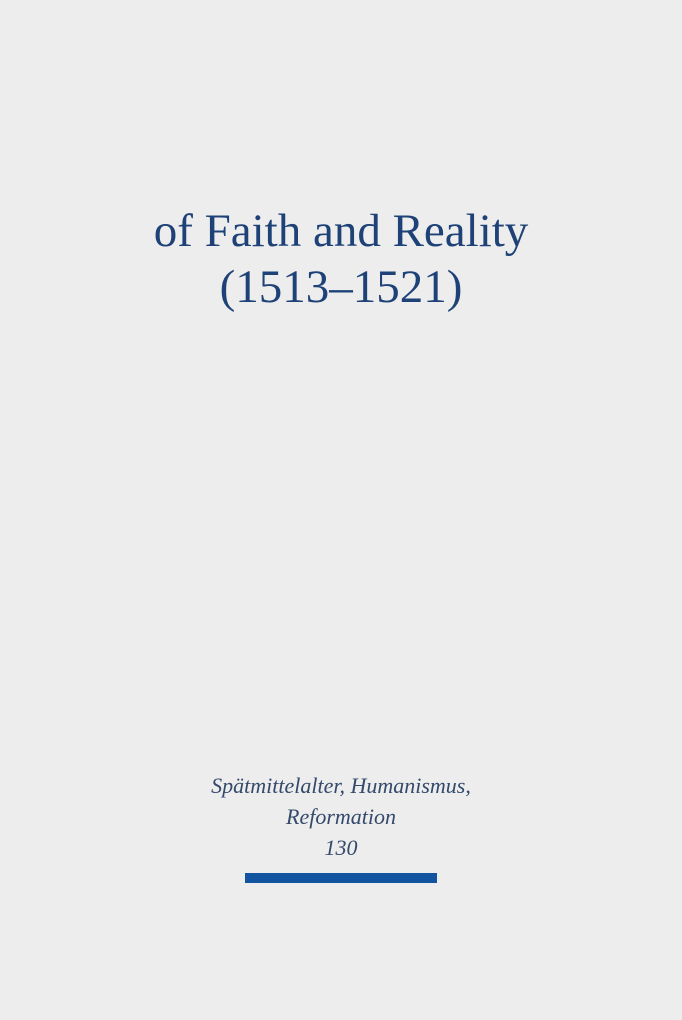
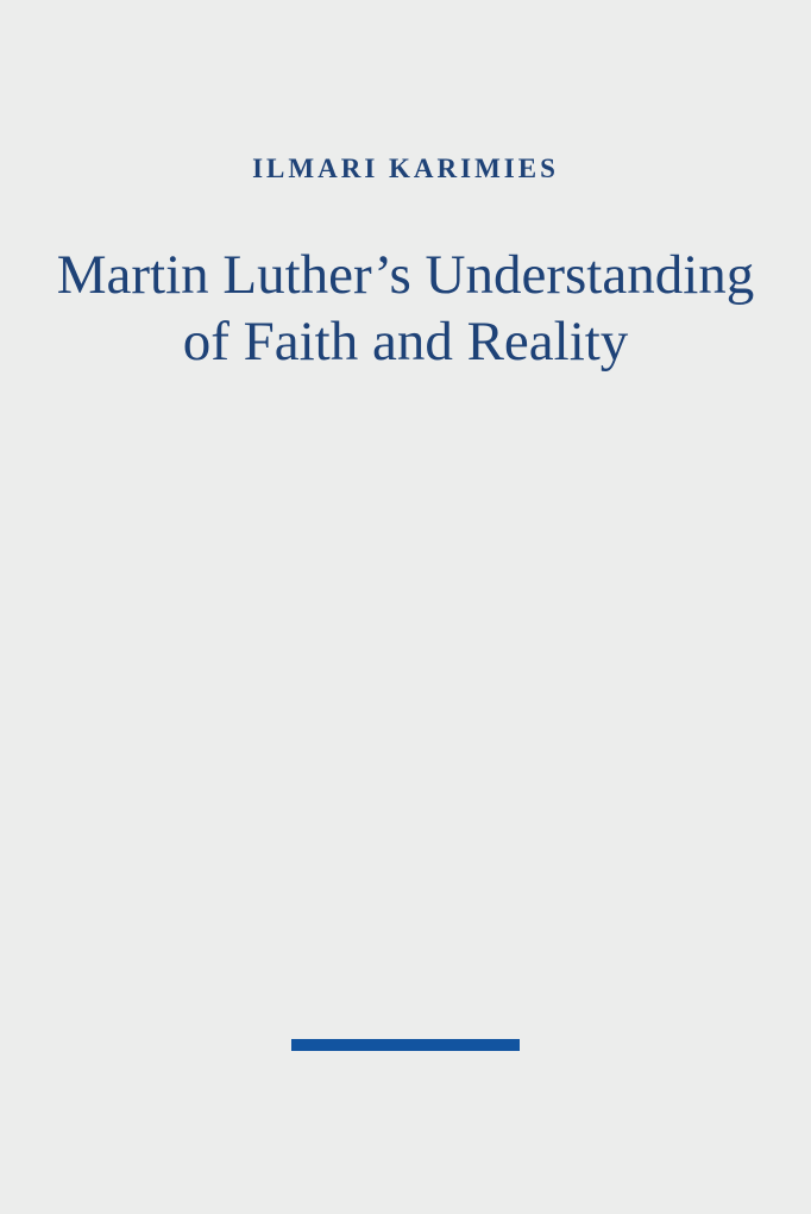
+ ILMARI KARIMIES
+ Martin Luther’s Understanding
  of Faith and Reality
- (1513–1521)
- Spätmittelalter, Humanismus,
- Reformation
- 130
